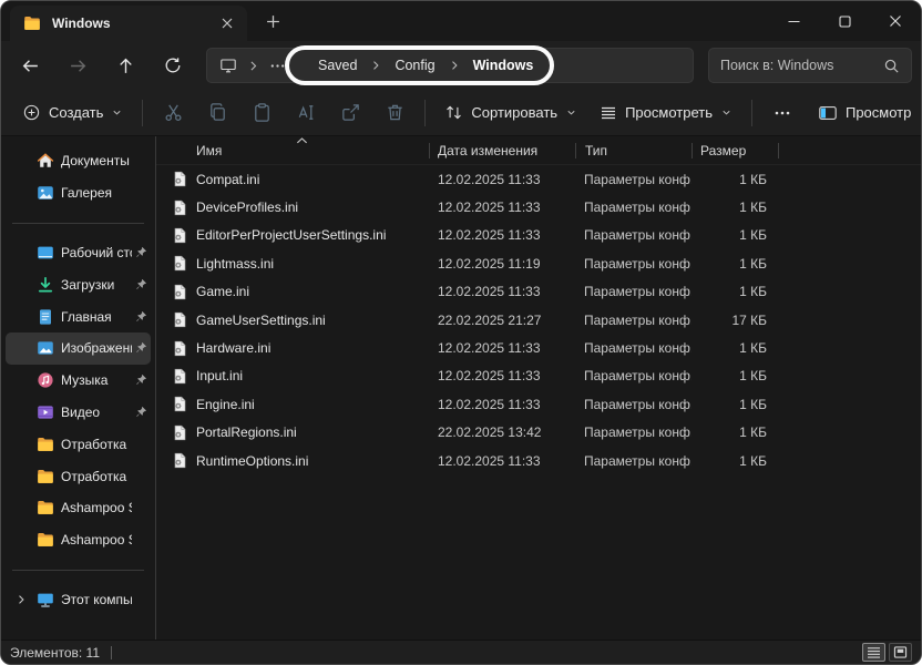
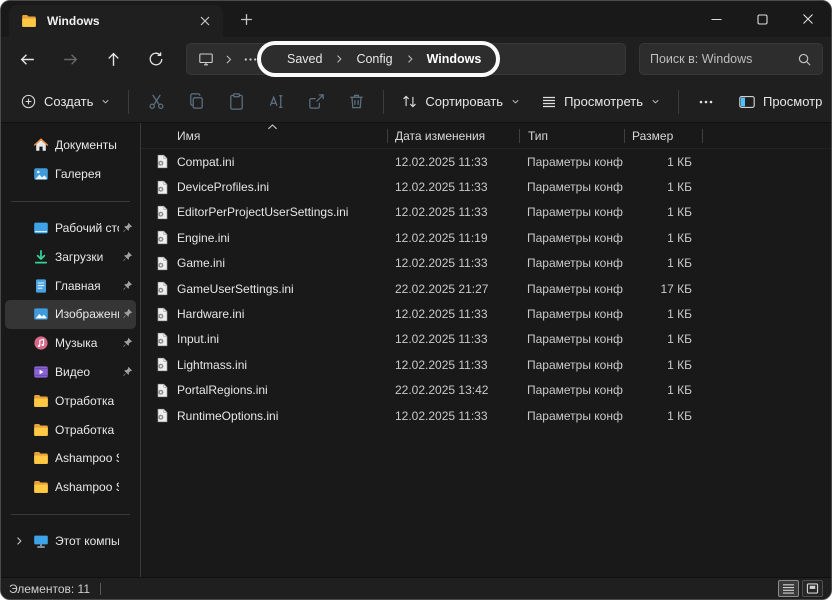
  Windows
  Saved
  Config
  Windows
  Поиск в: Windows
  Создать
  Сортировать
  Просмотреть
  Просмотр
  Документы
  Галерея
  Рабочий ст
  Загрузки
  Главная
  Изображен
  Музыка
  Видео
  Отработка
  Отработка
  Этот компь
  Имя
  Дата изменения
  Тип
  Размер
  Compat.ini
  12.02.2025 11:33
  Параметры конф
  1 КБ
  DeviceProfiles.ini
  12.02.2025 11:33
  Параметры конф
  1 КБ
  EditorPerProjectUserSettings.ini
  12.02.2025 11:33
  Параметры конф
  1 КБ
- Lightmass.ini
+ Engine.ini
  12.02.2025 11:19
  Параметры конф
  1 КБ
  Game.ini
  12.02.2025 11:33
  Параметры конф
  1 КБ
  GameUserSettings.ini
  22.02.2025 21:27
  Параметры конф
  17 КБ
  Hardware.ini
  12.02.2025 11:33
  Параметры конф
  1 КБ
  Input.ini
  12.02.2025 11:33
  Параметры конф
  1 КБ
- Engine.ini
+ Lightmass.ini
  12.02.2025 11:33
  Параметры конф
  1 КБ
  PortalRegions.ini
  22.02.2025 13:42
  Параметры конф
  1 КБ
  RuntimeOptions.ini
  12.02.2025 11:33
  Параметры конф
  1 КБ
  Элементов: 11
